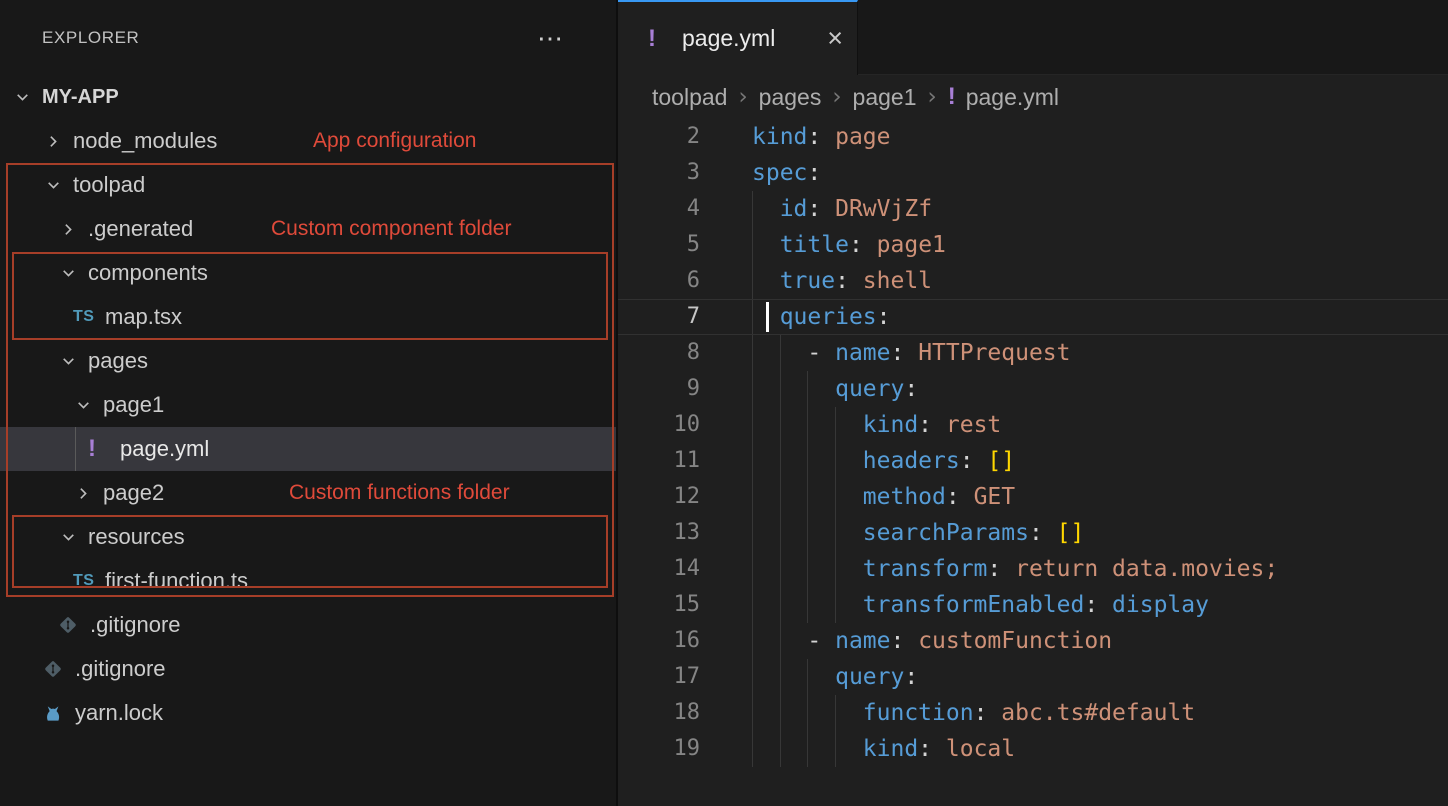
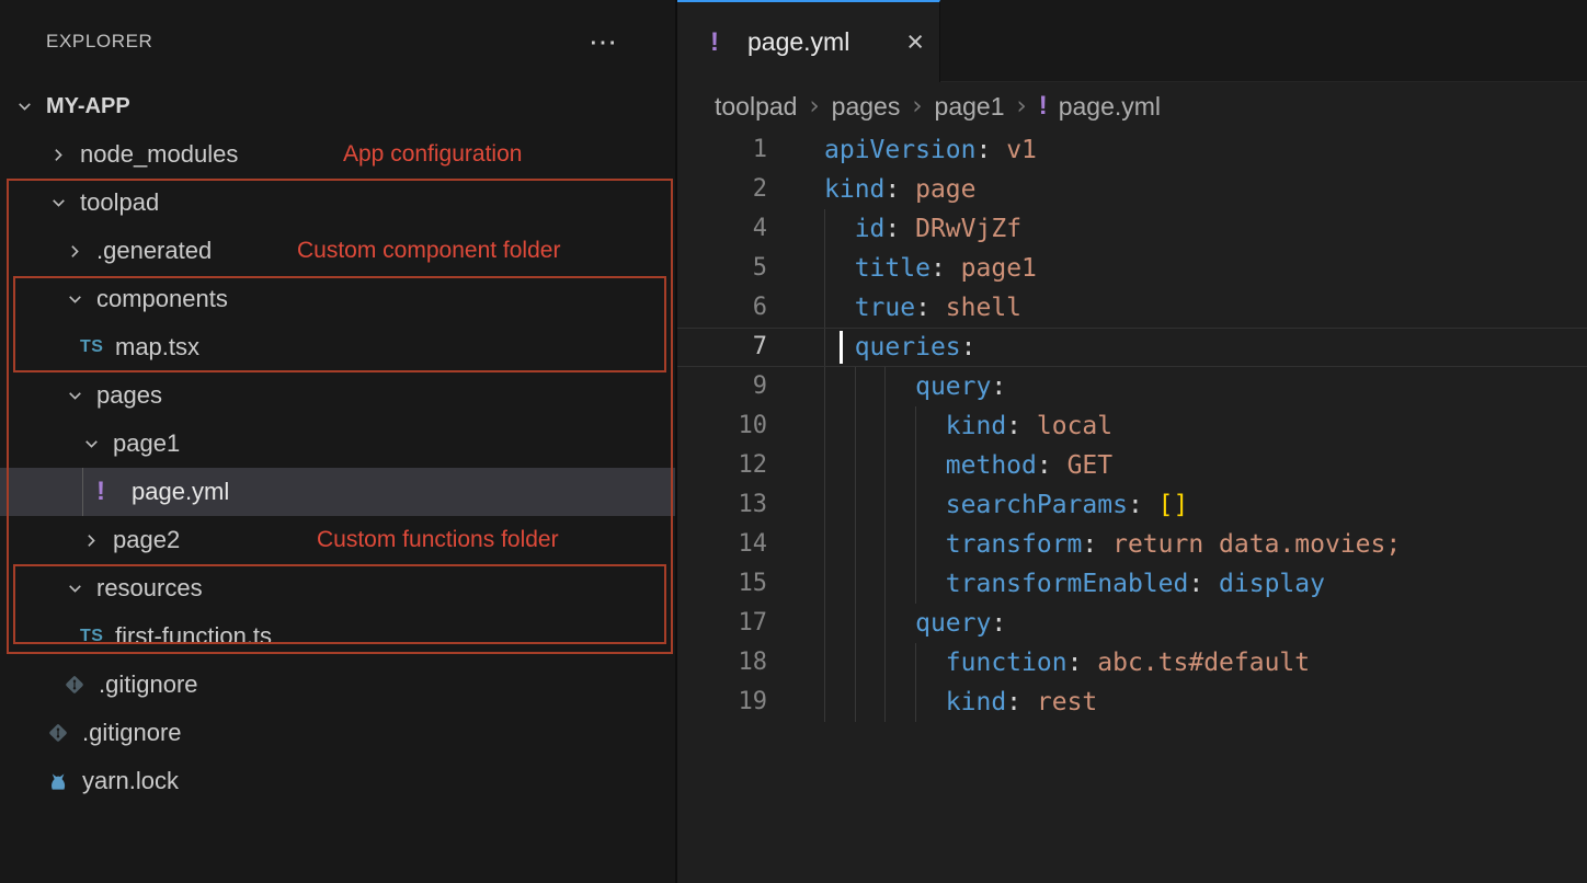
  EXPLORER
  ⋯
  MY-APP
  node_modules
  App configuration
  toolpad
  .generated
  Custom component folder
  components
  TS
  map.tsx
  pages
  page1
  !
  page.yml
  page2
  Custom functions folder
  resources
  TS
  first-function.ts
  .gitignore
  .gitignore
  yarn.lock
  !
  page.yml
  ×
  toolpad
  ›
  pages
  ›
  page1
  ›
  !
  page.yml
+ 1
+ apiVersion: v1
  2
  kind: page
- 3
- spec:
  4
  id: DRwVjZf
  5
  title: page1
  6
  true: shell
  7
  queries:
- 8
- - name: HTTPrequest
  9
  query:
  10
- kind: rest
+ kind: local
- 11
- headers: []
  12
  method: GET
  13
  searchParams: []
  14
  transform: return data.movies;
  15
  transformEnabled: display
- 16
- - name: customFunction
  17
  query:
  18
  function: abc.ts#default
  19
- kind: local
+ kind: rest
